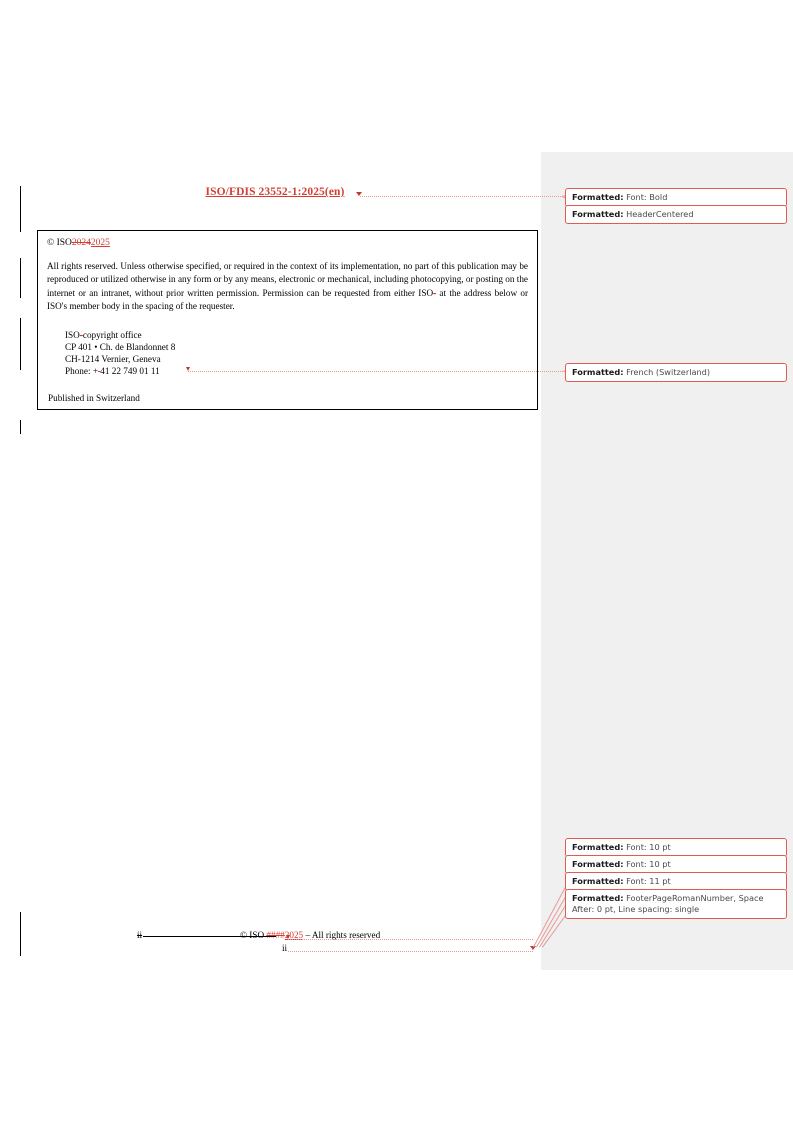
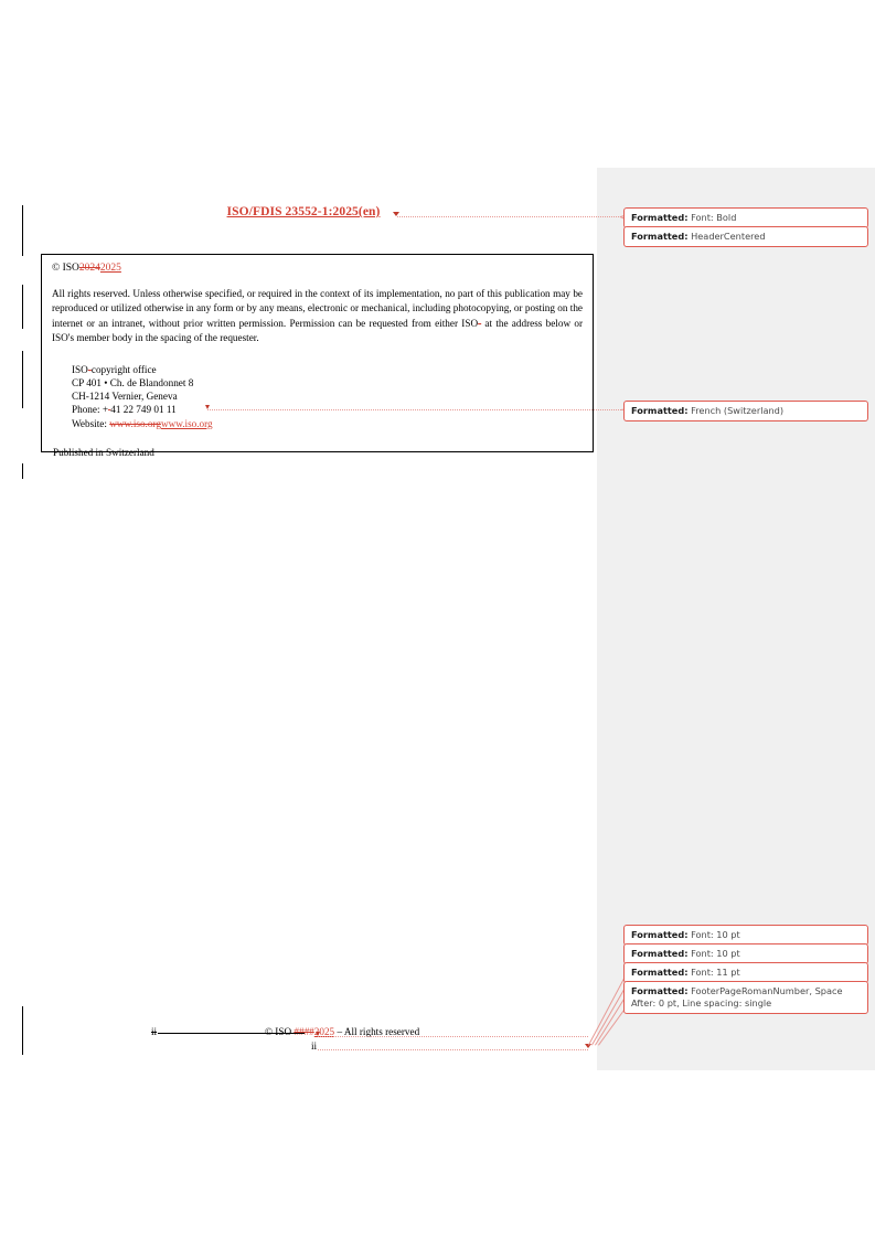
  ISO/FDIS 23552-1:2025(en)
  © ISO20242025
  All rights reserved. Unless otherwise specified, or required in the context of its implementation, no part of this publication may be reproduced or utilized otherwise in any form or by any means, electronic or mechanical, including photocopying, or posting on the internet or an intranet, without prior written permission. Permission can be requested from either ISO- at the address below or ISO's member body in the spacing of the requester.
  ISO-copyright office
  CP 401 • Ch. de Blandonnet 8
  CH-1214 Vernier, Geneva
  Phone: + 41 22 749 01 11
+ Website: www.iso.orgwww.iso.org
  Published in Switzerland
  ii
  © ISO ####2025 – All rights reserved
  ii
  Formatted: Font: Bold
  Formatted: HeaderCentered
  Formatted: French (Switzerland)
  Formatted: Font: 10 pt
  Formatted: Font: 10 pt
  Formatted: Font: 11 pt
  Formatted: FooterPageRomanNumber, Space After: 0 pt, Line spacing: single
